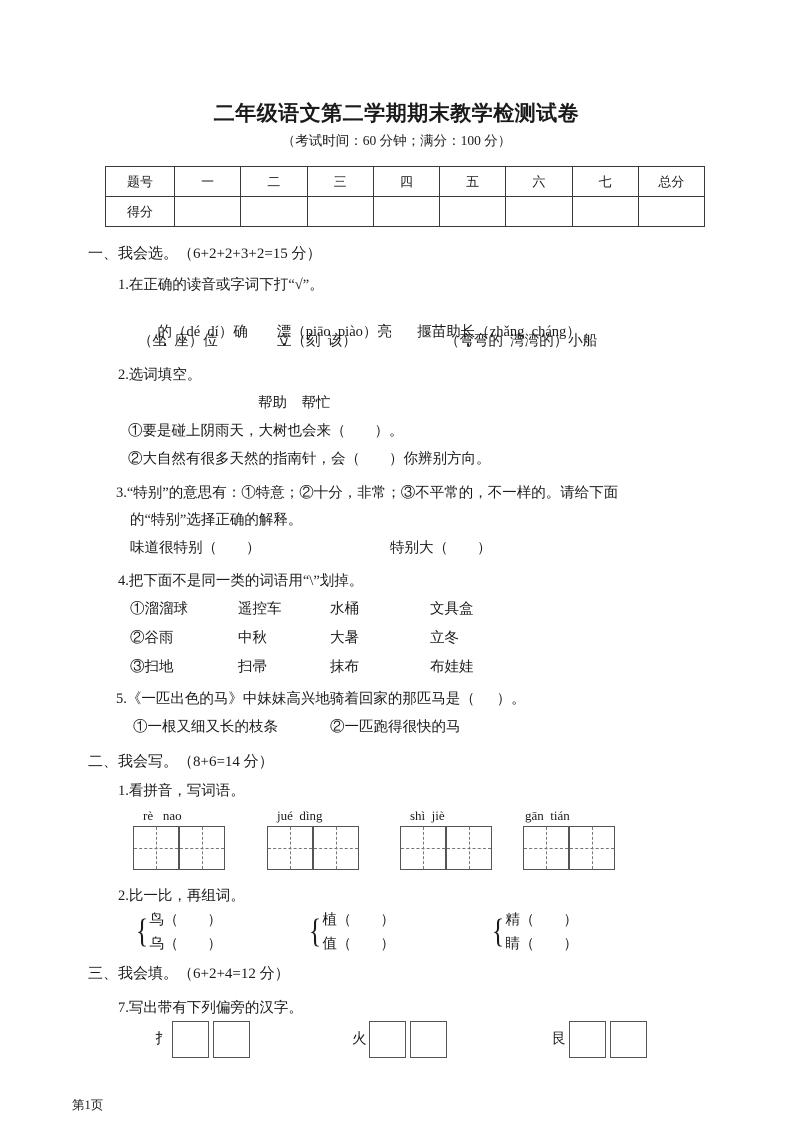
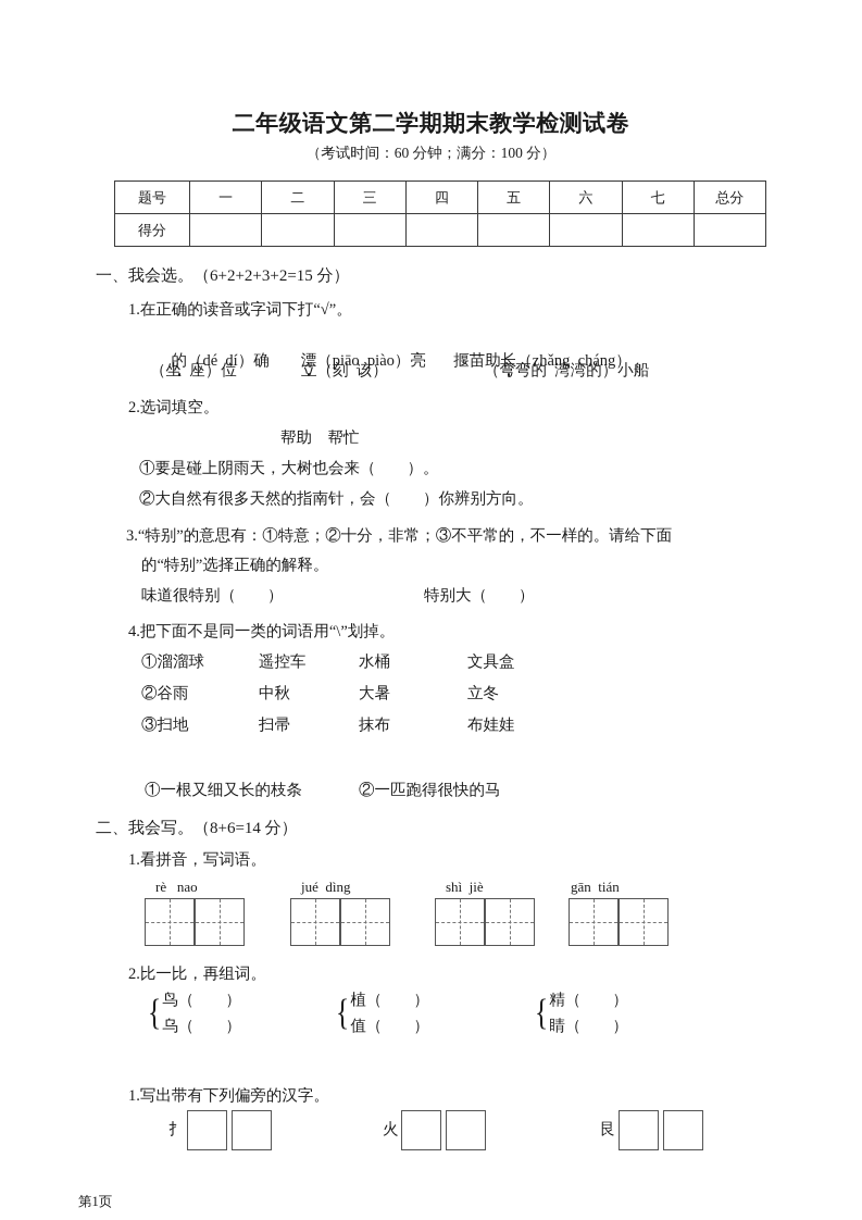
  二年级语文第二学期期末教学检测试卷
  （考试时间：60 分钟；满分：100 分）
  题号	一	二	三	四	五	六	七	总分
  得分
  一、我会选。（6+2+2+3+2=15 分）
  1.在正确的读音或字词下打“√”。
  的（dé dí）确 漂（piāo piào）亮 揠苗助长（zhǎng cháng）
  （坐 座）位
  立（刻 该）
  （弯弯的 湾湾的）小船
  2.选词填空。
  帮助 帮忙
  ①要是碰上阴雨天，大树也会来（ ）。
  ②大自然有很多天然的指南针，会（ ）你辨别方向。
  3.“特别”的意思有：①特意；②十分，非常；③不平常的，不一样的。请给下面
  的“特别”选择正确的解释。
  味道很特别（ ）
  特别大（ ）
  4.把下面不是同一类的词语用“\”划掉。
  ①溜溜球
  遥控车
  水桶
  文具盒
  ②谷雨
  中秋
  大暑
  立冬
  ③扫地
  扫帚
  抹布
  布娃娃
- 5.《一匹出色的马》中妹妹高兴地骑着回家的那匹马是（ ）。
  ①一根又细又长的枝条
  ②一匹跑得很快的马
  二、我会写。（8+6=14 分）
  1.看拼音，写词语。
  rè nao
  jué dìng
  shì jiè
  gān tián
  2.比一比，再组词。
  {
  鸟（ ）
  乌（ ）
  {
  植（ ）
  值（ ）
  {
  精（ ）
  睛（ ）
- 三、我会填。（6+2+4=12 分）
- 7.写出带有下列偏旁的汉字。
+ 1.写出带有下列偏旁的汉字。
  扌
  火
  艮
  第1页
